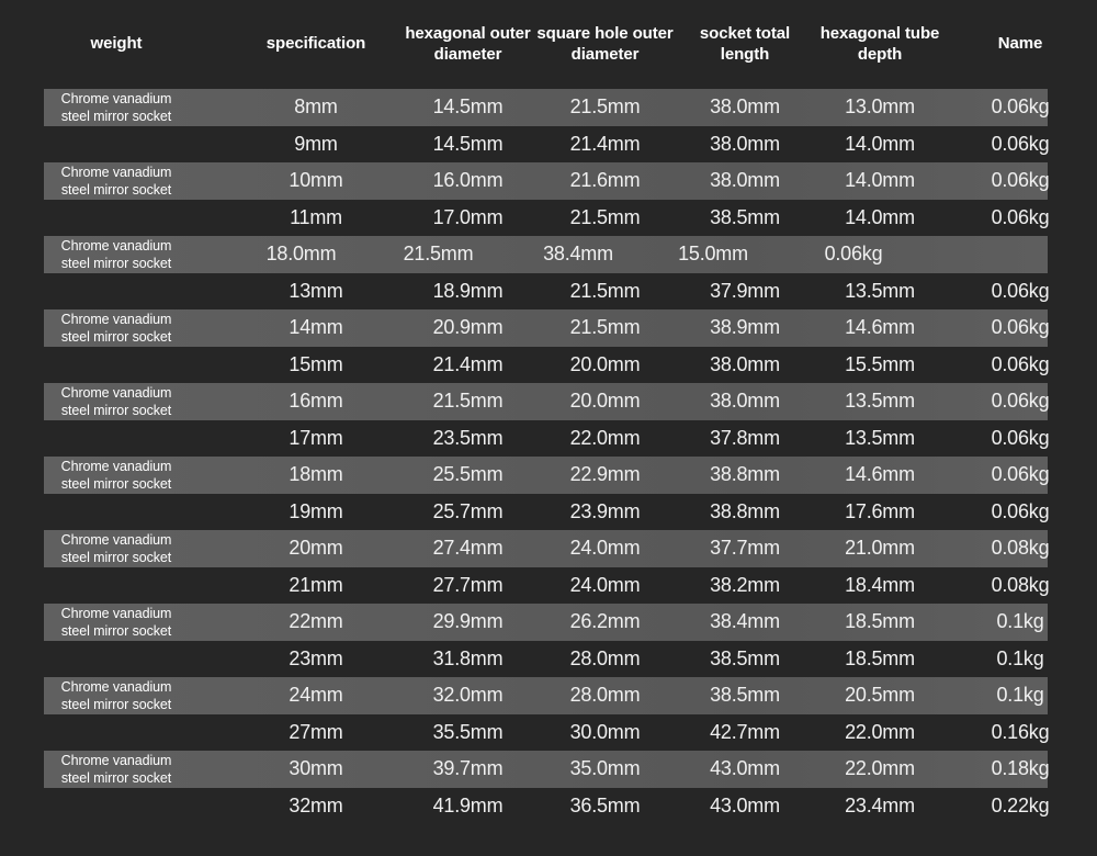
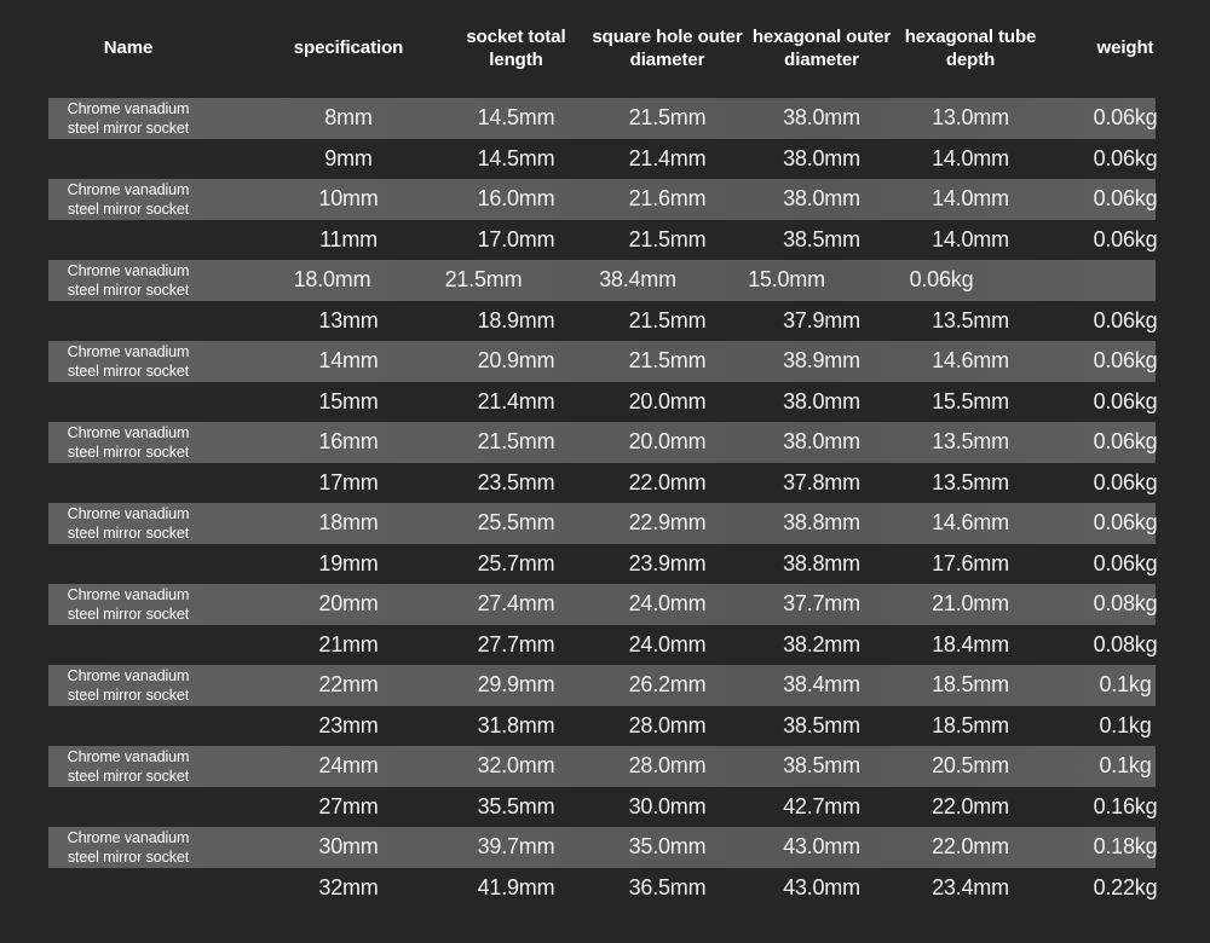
- weight
+ Name
  specification
- hexagonal outer diameter
+ socket total length
  square hole outer diameter
- socket total length
+ hexagonal outer diameter
  hexagonal tube depth
- Name
+ weight
  Chrome vanadium
  steel mirror socket
  8mm
  14.5mm
  21.5mm
  38.0mm
  13.0mm
  0.06kg
  9mm
  14.5mm
  21.4mm
  38.0mm
  14.0mm
  0.06kg
  Chrome vanadium
  steel mirror socket
  10mm
  16.0mm
  21.6mm
  38.0mm
  14.0mm
  0.06kg
  11mm
  17.0mm
  21.5mm
  38.5mm
  14.0mm
  0.06kg
  Chrome vanadium
  steel mirror socket
  18.0mm
  21.5mm
  38.4mm
  15.0mm
  0.06kg
  13mm
  18.9mm
  21.5mm
  37.9mm
  13.5mm
  0.06kg
  Chrome vanadium
  steel mirror socket
  14mm
  20.9mm
  21.5mm
  38.9mm
  14.6mm
  0.06kg
  15mm
  21.4mm
  20.0mm
  38.0mm
  15.5mm
  0.06kg
  Chrome vanadium
  steel mirror socket
  16mm
  21.5mm
  20.0mm
  38.0mm
  13.5mm
  0.06kg
  17mm
  23.5mm
  22.0mm
  37.8mm
  13.5mm
  0.06kg
  Chrome vanadium
  steel mirror socket
  18mm
  25.5mm
  22.9mm
  38.8mm
  14.6mm
  0.06kg
  19mm
  25.7mm
  23.9mm
  38.8mm
  17.6mm
  0.06kg
  Chrome vanadium
  steel mirror socket
  20mm
  27.4mm
  24.0mm
  37.7mm
  21.0mm
  0.08kg
  21mm
  27.7mm
  24.0mm
  38.2mm
  18.4mm
  0.08kg
  Chrome vanadium
  steel mirror socket
  22mm
  29.9mm
  26.2mm
  38.4mm
  18.5mm
  0.1kg
  23mm
  31.8mm
  28.0mm
  38.5mm
  18.5mm
  0.1kg
  Chrome vanadium
  steel mirror socket
  24mm
  32.0mm
  28.0mm
  38.5mm
  20.5mm
  0.1kg
  27mm
  35.5mm
  30.0mm
  42.7mm
  22.0mm
  0.16kg
  Chrome vanadium
  steel mirror socket
  30mm
  39.7mm
  35.0mm
  43.0mm
  22.0mm
  0.18kg
  32mm
  41.9mm
  36.5mm
  43.0mm
  23.4mm
  0.22kg
